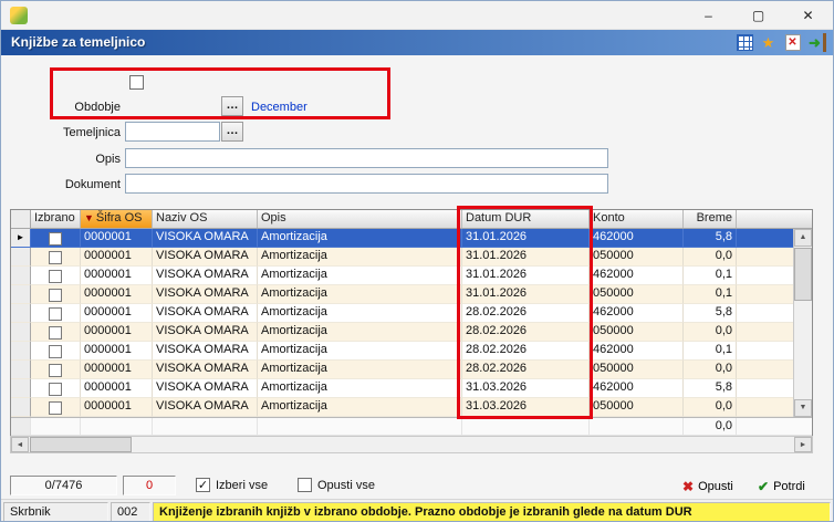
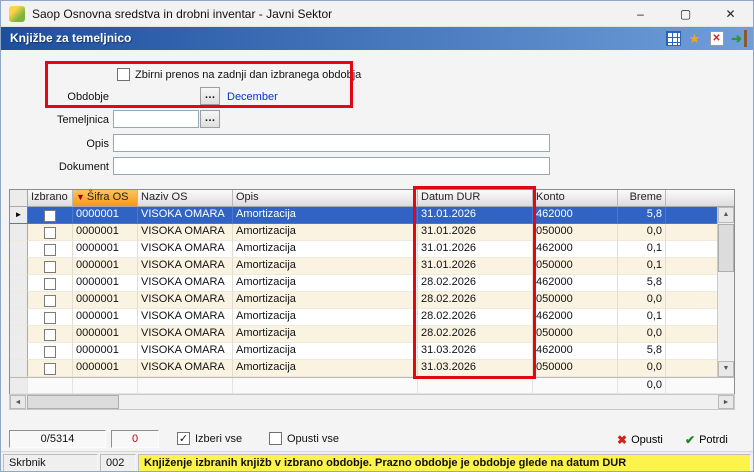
+ Saop Osnovna sredstva in drobni inventar - Javni Sektor
  –
  ▢
  ✕
  Knjižbe za temeljnico
  ★
  ✕
  ➜
+ Zbirni prenos na zadnji dan izbranega obdobja
  Obdobje
  …
  December
  Temeljnica
  …
  Opis
  Dokument
  Izbrano
  ▼ Šifra OS
  Naziv OS
  Opis
  Datum DUR
  Konto
  Breme
  ►
  0000001
  VISOKA OMARA
  Amortizacija
  31.01.2026
  462000
  5,8
  0000001
  VISOKA OMARA
  Amortizacija
  31.01.2026
  050000
  0,0
  0000001
  VISOKA OMARA
  Amortizacija
  31.01.2026
  462000
  0,1
  0000001
  VISOKA OMARA
  Amortizacija
  31.01.2026
  050000
  0,1
  0000001
  VISOKA OMARA
  Amortizacija
  28.02.2026
  462000
  5,8
  0000001
  VISOKA OMARA
  Amortizacija
  28.02.2026
  050000
  0,0
  0000001
  VISOKA OMARA
  Amortizacija
  28.02.2026
  462000
  0,1
  0000001
  VISOKA OMARA
  Amortizacija
  28.02.2026
  050000
  0,0
  0000001
  VISOKA OMARA
  Amortizacija
  31.03.2026
  462000
  5,8
  0000001
  VISOKA OMARA
  Amortizacija
  31.03.2026
  050000
  0,0
  0,0
- 0/7476
+ 0/5314
  0
  ✓
  Izberi vse
  Opusti vse
  ✖
  Opusti
  ✔
  Potrdi
  Skrbnik
  002
- Knjiženje izbranih knjižb v izbrano obdobje. Prazno obdobje je izbranih glede na datum DUR
+ Knjiženje izbranih knjižb v izbrano obdobje. Prazno obdobje je obdobje glede na datum DUR
